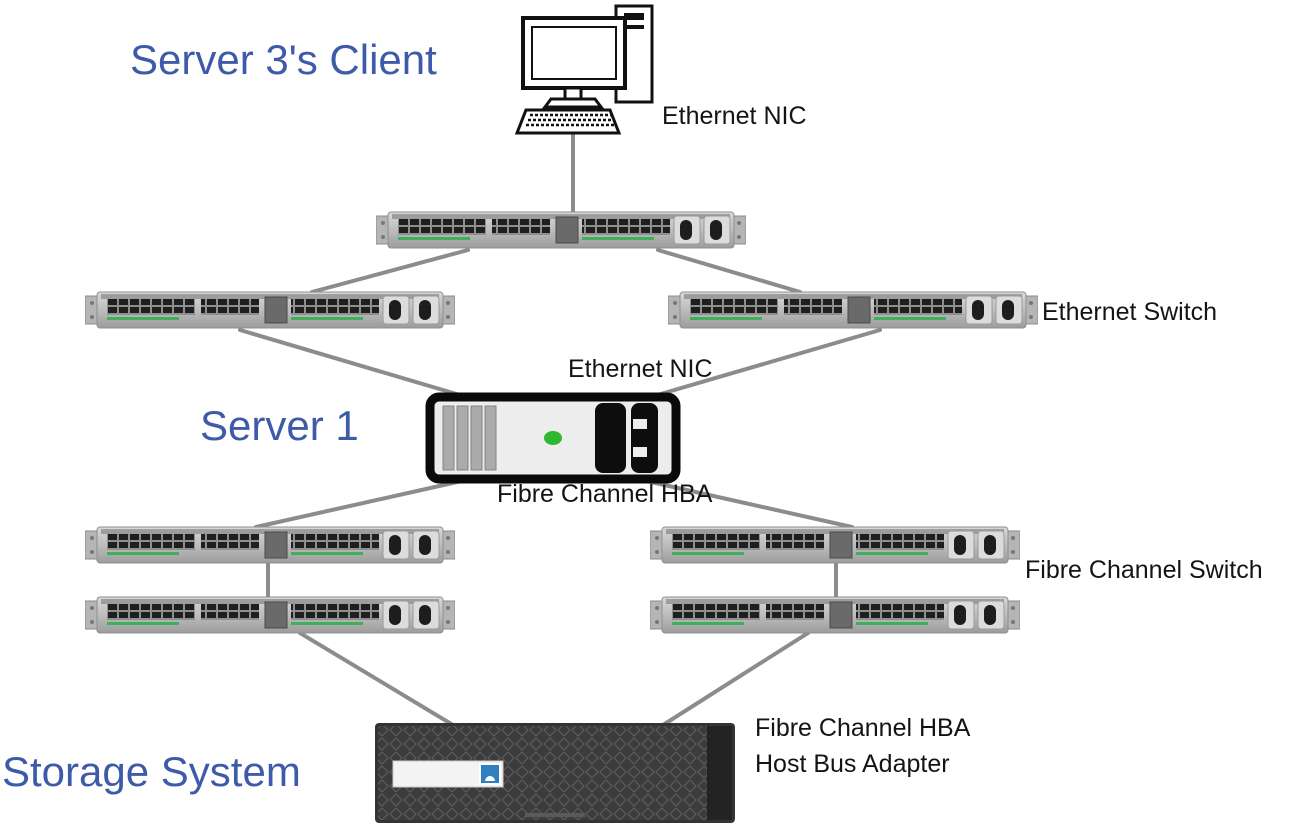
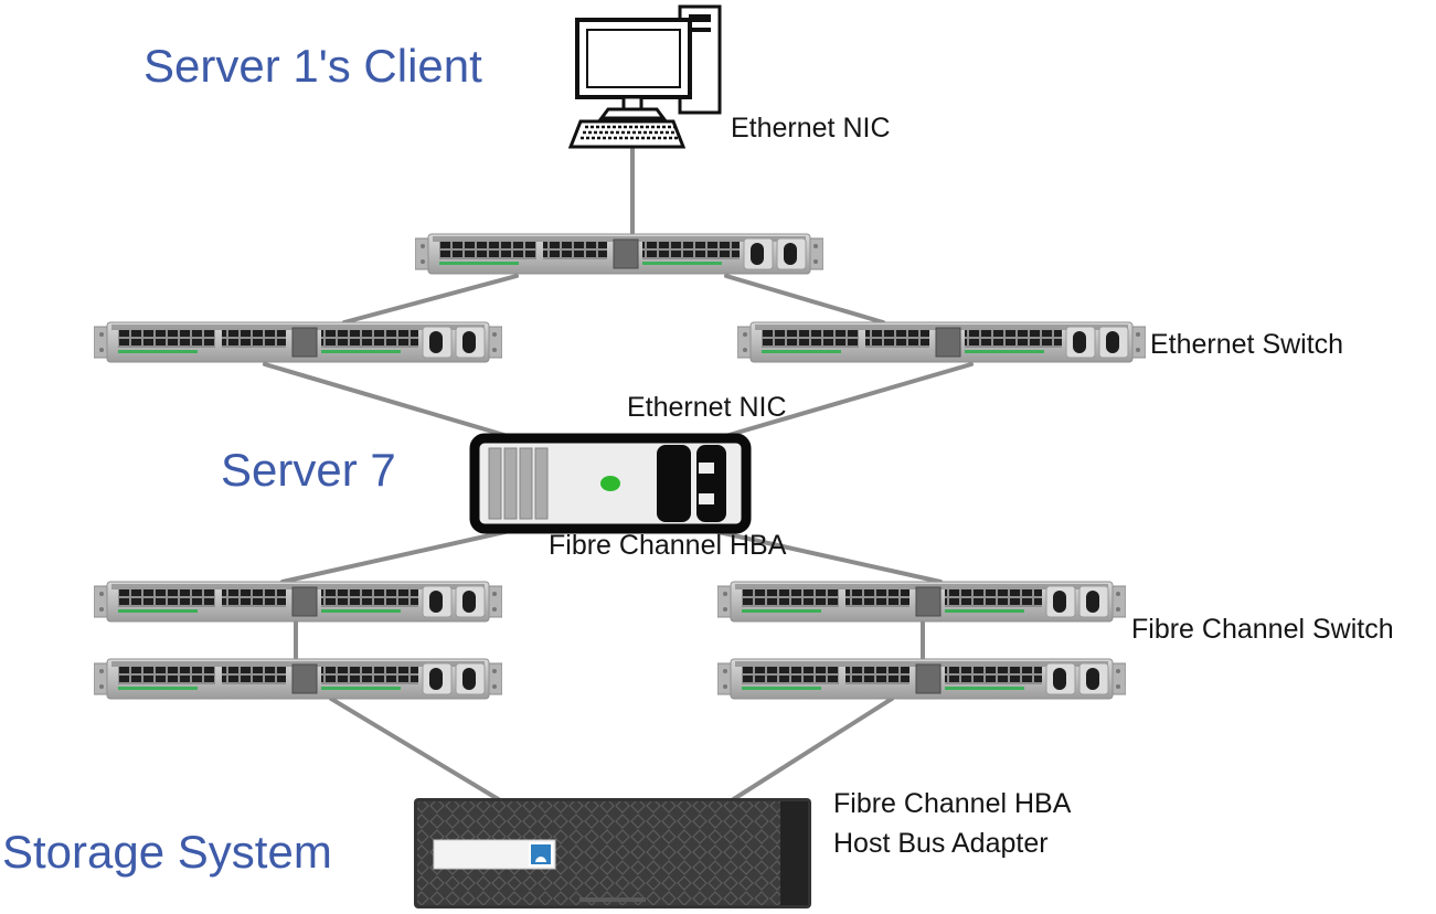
- Server 3's Client
+ Server 1's Client
  Ethernet NIC
  Ethernet Switch
  Ethernet NIC
- Server 1
+ Server 7
  Fibre Channel HBA
  Fibre Channel Switch
  Storage System
  Fibre Channel HBA
  Host Bus Adapter
